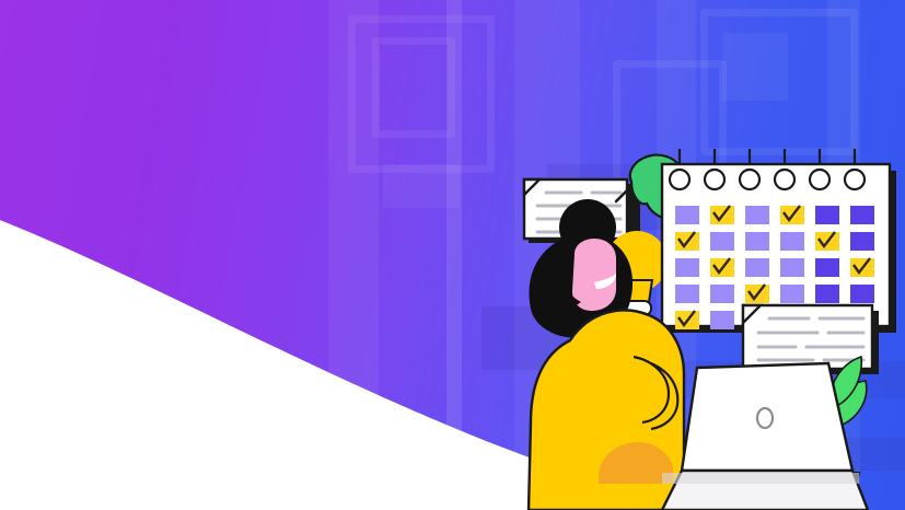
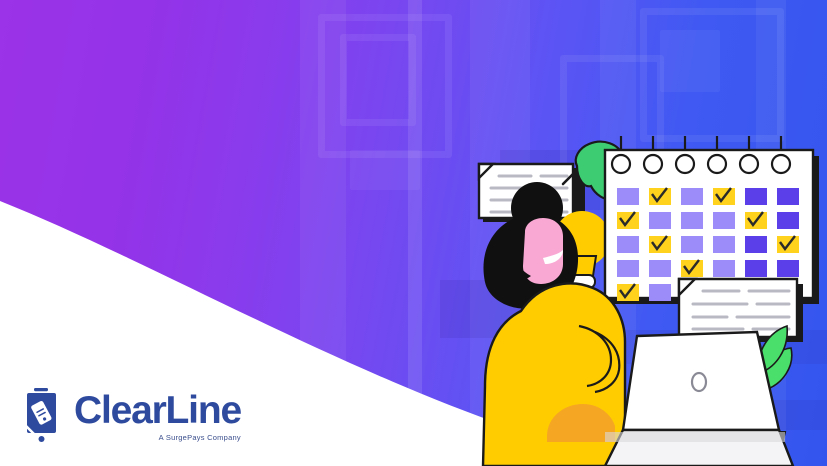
+ ClearLine
+ A SurgePays Company
